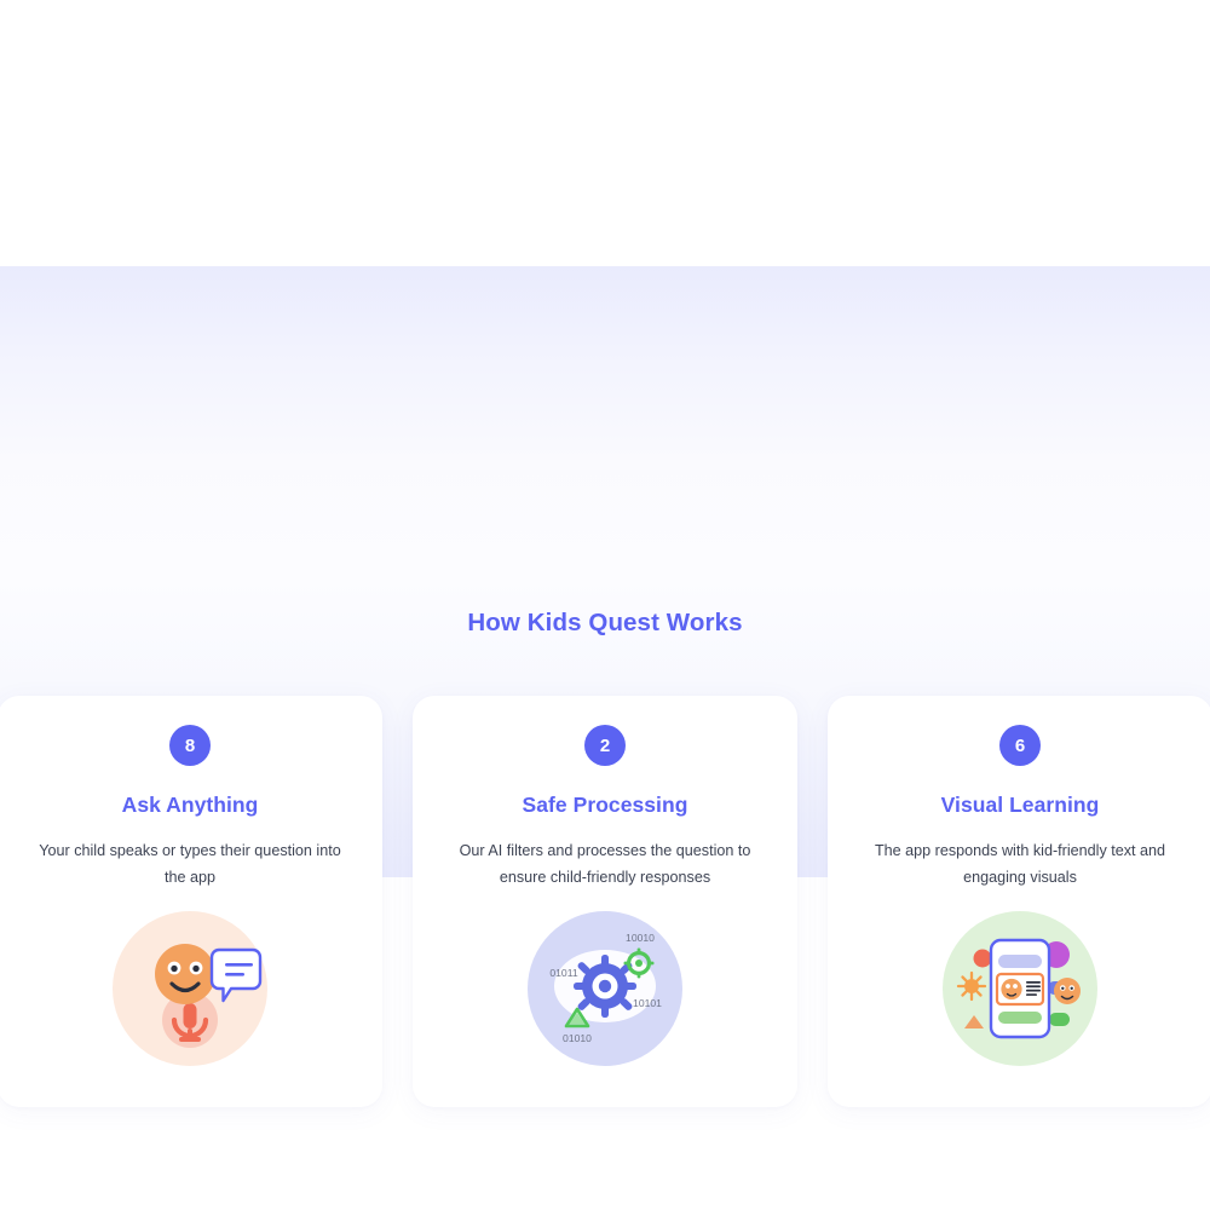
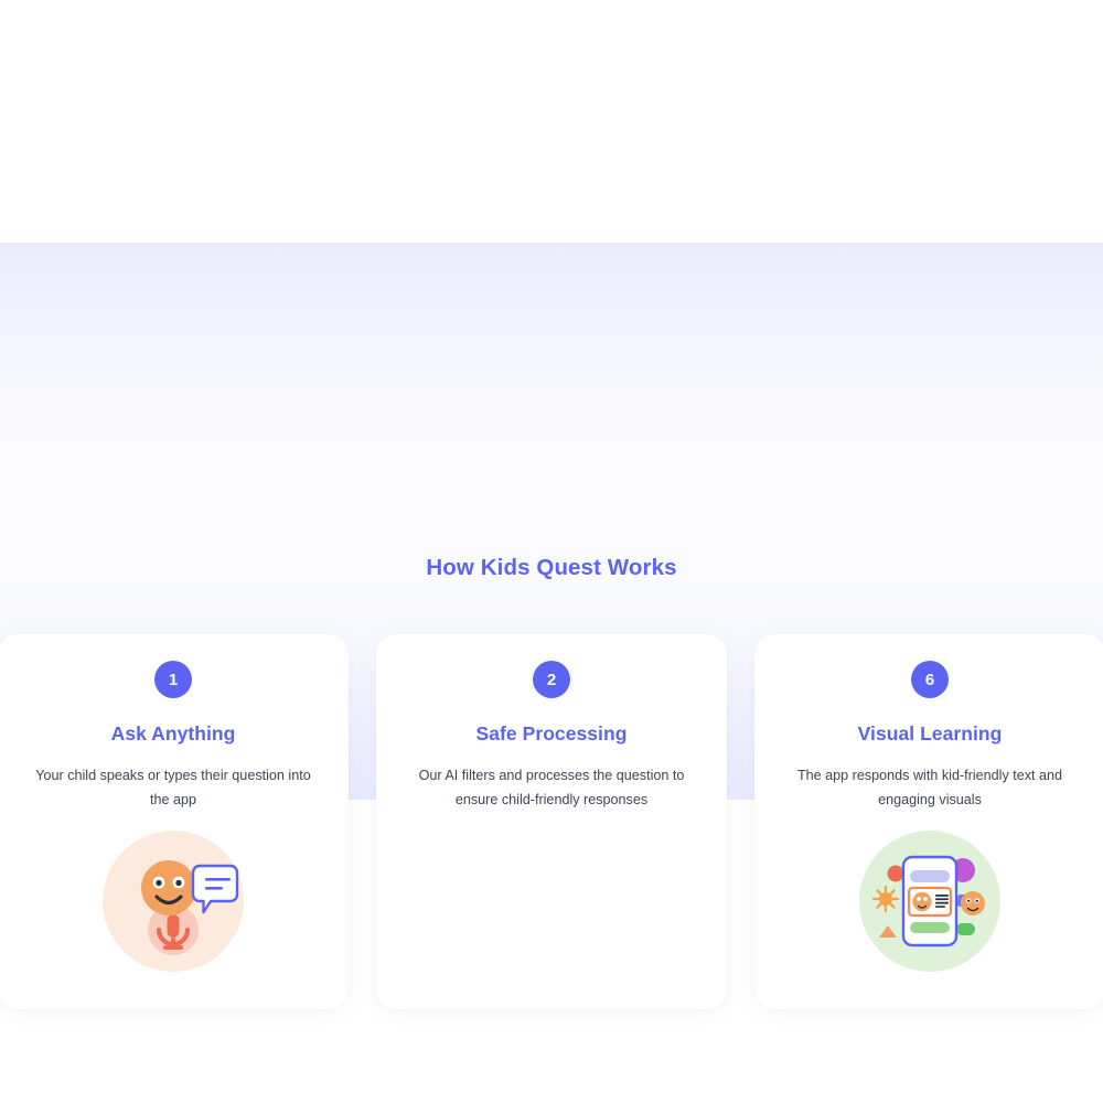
  How Kids Quest Works
- 8
+ 1
  Ask Anything
  Your child speaks or types their question into the app
  2
  Safe Processing
  Our AI filters and processes the question to ensure child-friendly responses
- 10010
- 01011
- 10101
- 01010
  6
  Visual Learning
  The app responds with kid-friendly text and engaging visuals
